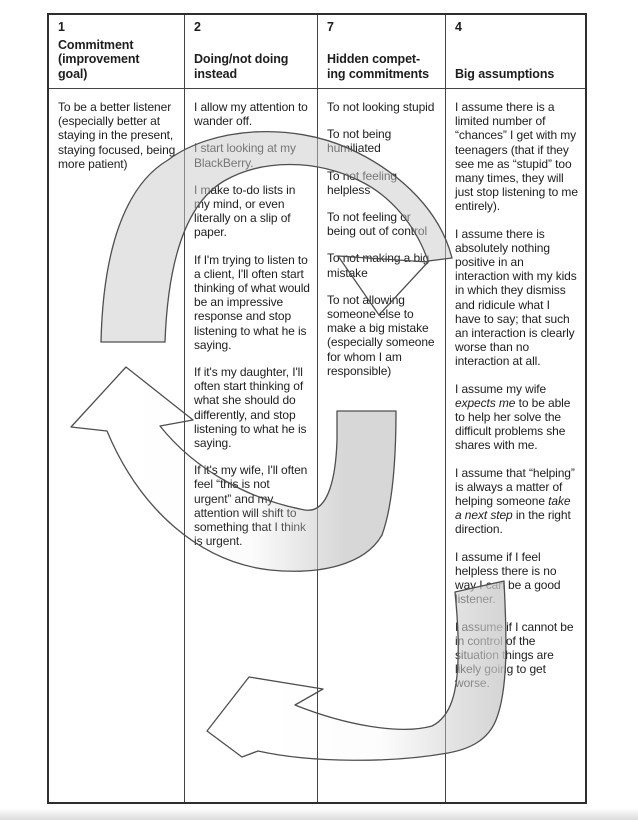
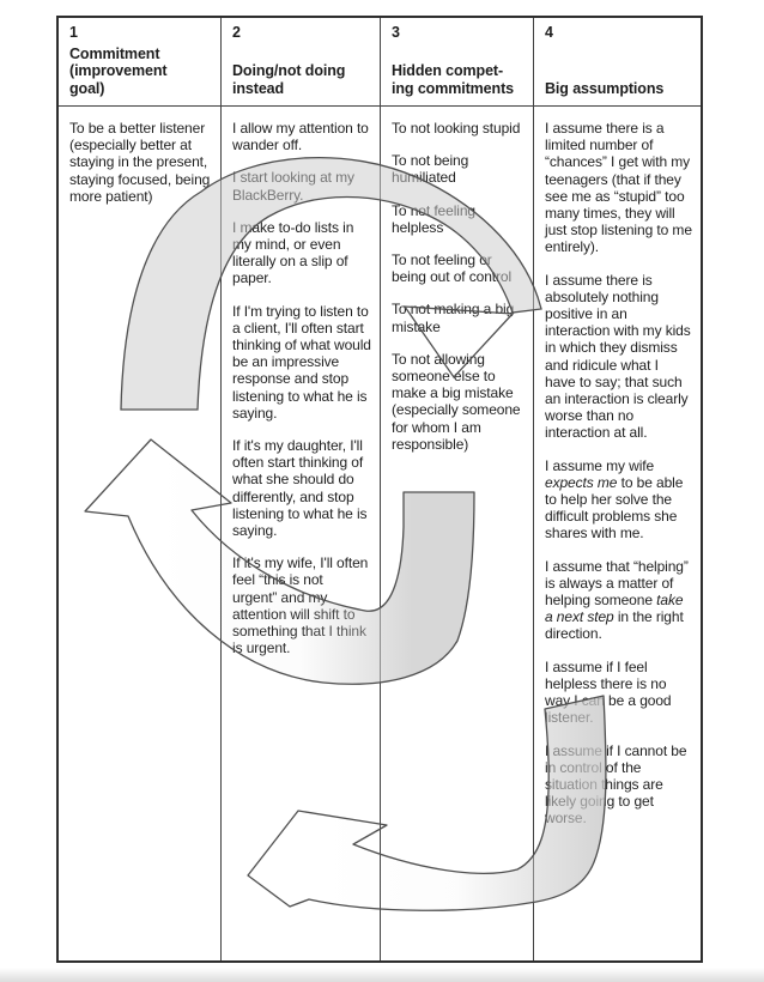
  1
  Commitment
  (improvement
  goal)
  2
  Doing/not doing
  instead
- 7
+ 3
  Hidden compet-
  ing commitments
  4
  Big assumptions
  To be a better listener (especially better at staying in the present, staying focused, being more patient)
  I allow my attention to wander off.
  I start looking at my BlackBerry.
  I make to-do lists in my mind, or even literally on a slip of paper.
  If I'm trying to listen to a client, I'll often start thinking of what would be an impressive response and stop listening to what he is saying.
  If it's my daughter, I'll often start thinking of what she should do differently, and stop listening to what he is saying.
  To not looking stupid
  To not being humiliated
  To not feeling helpless
  To not feeling or being out of control
  To noting a big mistake
  To not allowing someone else to make a big mistake (especially someone for whom I am responsible)
  I assume there is a limited number of “chances” I get with my teenagers (that if they see me as “stupid” too many times, they will just stop listening to me entirely).
  I assume there is absolutely nothing positive in an interaction with my kids in which they dismiss and ridicule what I have to say; that such an interaction is clearly worse than no interaction at all.
  I assume my wife expects me to be able to help her solve the difficult problems she shares with me.
  I assume that “helping” is always a matter of helping someone take a next step in the right direction.
  I assume if I feel helpless there is no way I be a good
